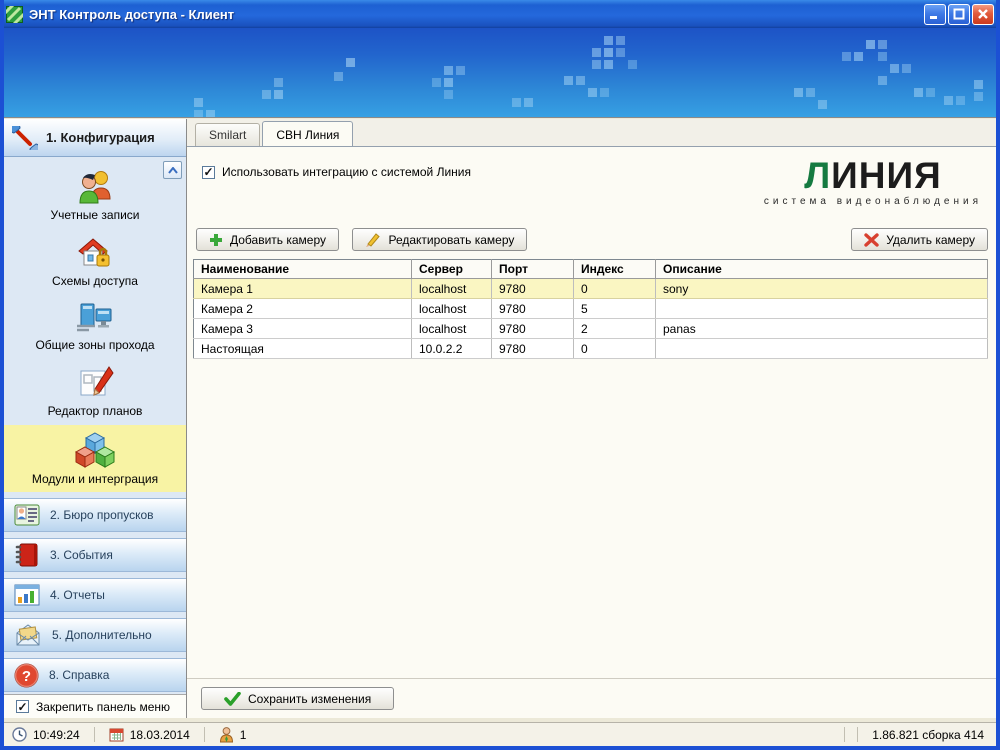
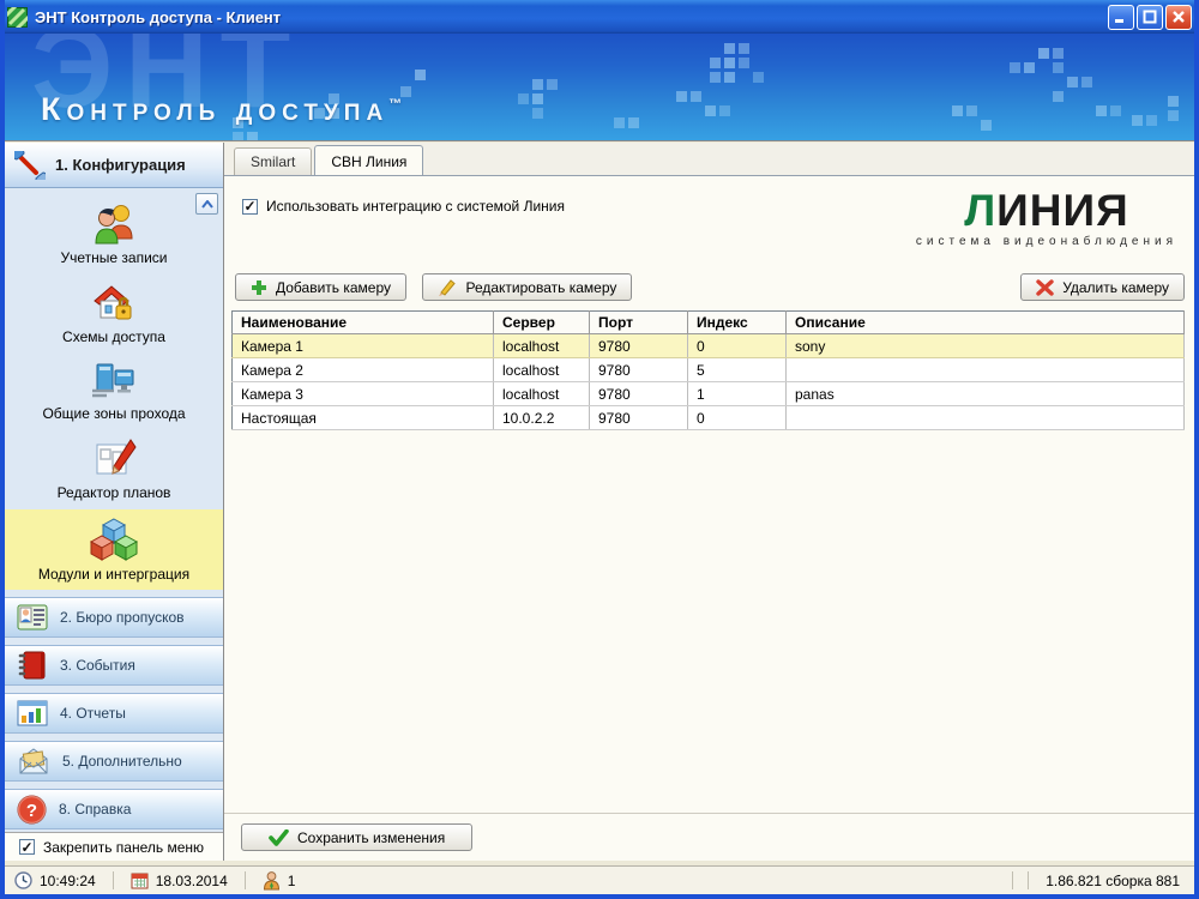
  ЭНТ Контроль доступа - Клиент
+ ЭНТ
+ Контроль доступа™
  1. Конфигурация
  Учетные записи
  Схемы доступа
  Общие зоны прохода
  Редактор планов
  Модули и интерграция
  2. Бюро пропусков
  3. События
  4. Отчеты
  5. Дополнительно
  ?
  8. Справка
  ✓
  Закрепить панель меню
  Smilart
  СВН Линия
  ✓
  Использовать интеграцию с системой Линия
  ЛИНИЯ
  система видеонаблюдения
  Добавить камеру
  Редактировать камеру
  Удалить камеру
  Наименование	Сервер	Порт	Индекс	Описание
  Камера 1	localhost	9780	0	sony
  Камера 2	localhost	9780	5
- Камера 3	localhost	9780	2	panas
+ Камера 3	localhost	9780	1	panas
  Настоящая	10.0.2.2	9780	0
  Сохранить изменения
  10:49:24
  18.03.2014
  1
- 1.86.821 сборка 414
+ 1.86.821 сборка 881
